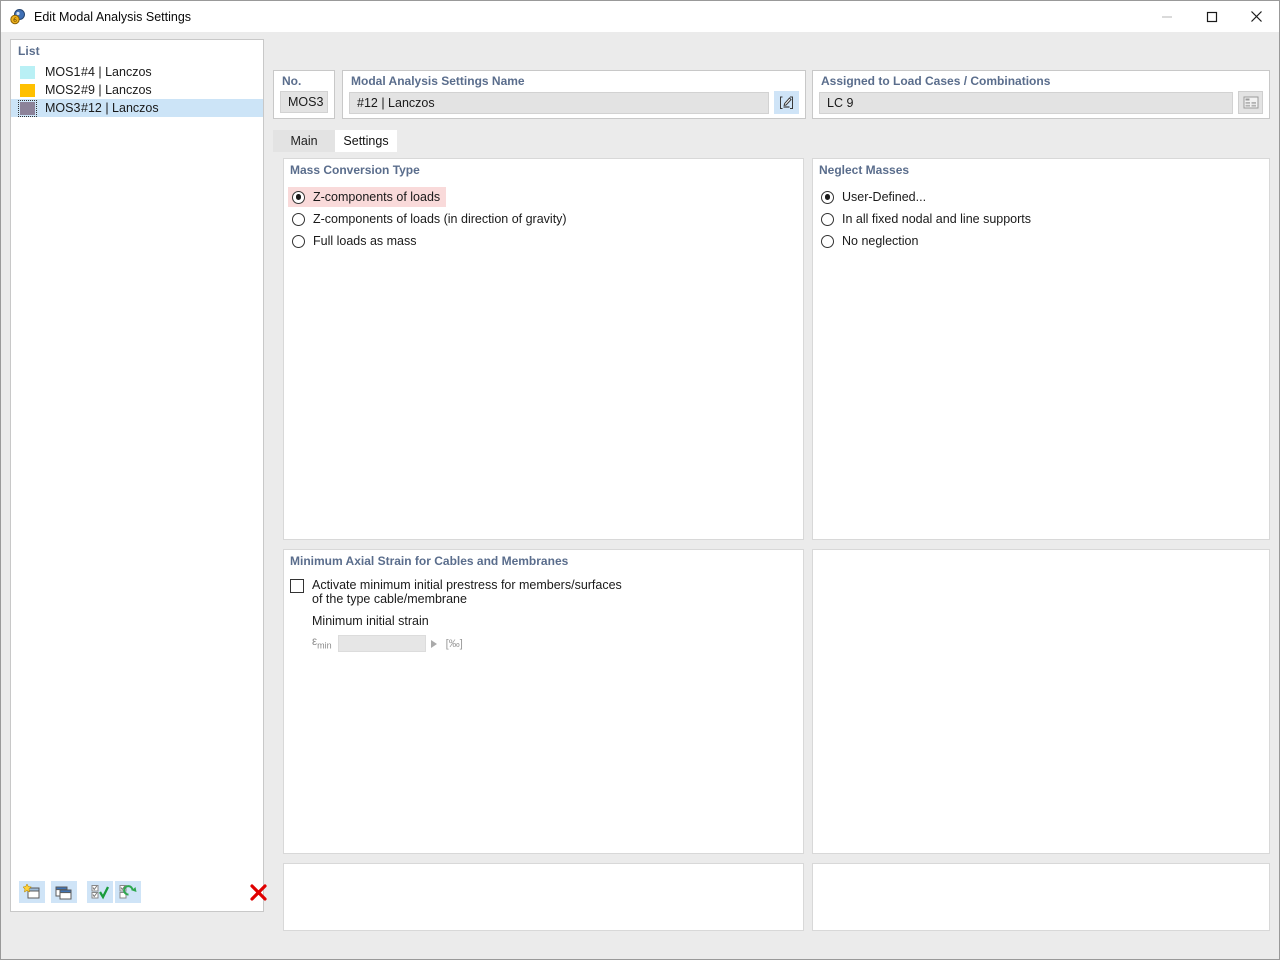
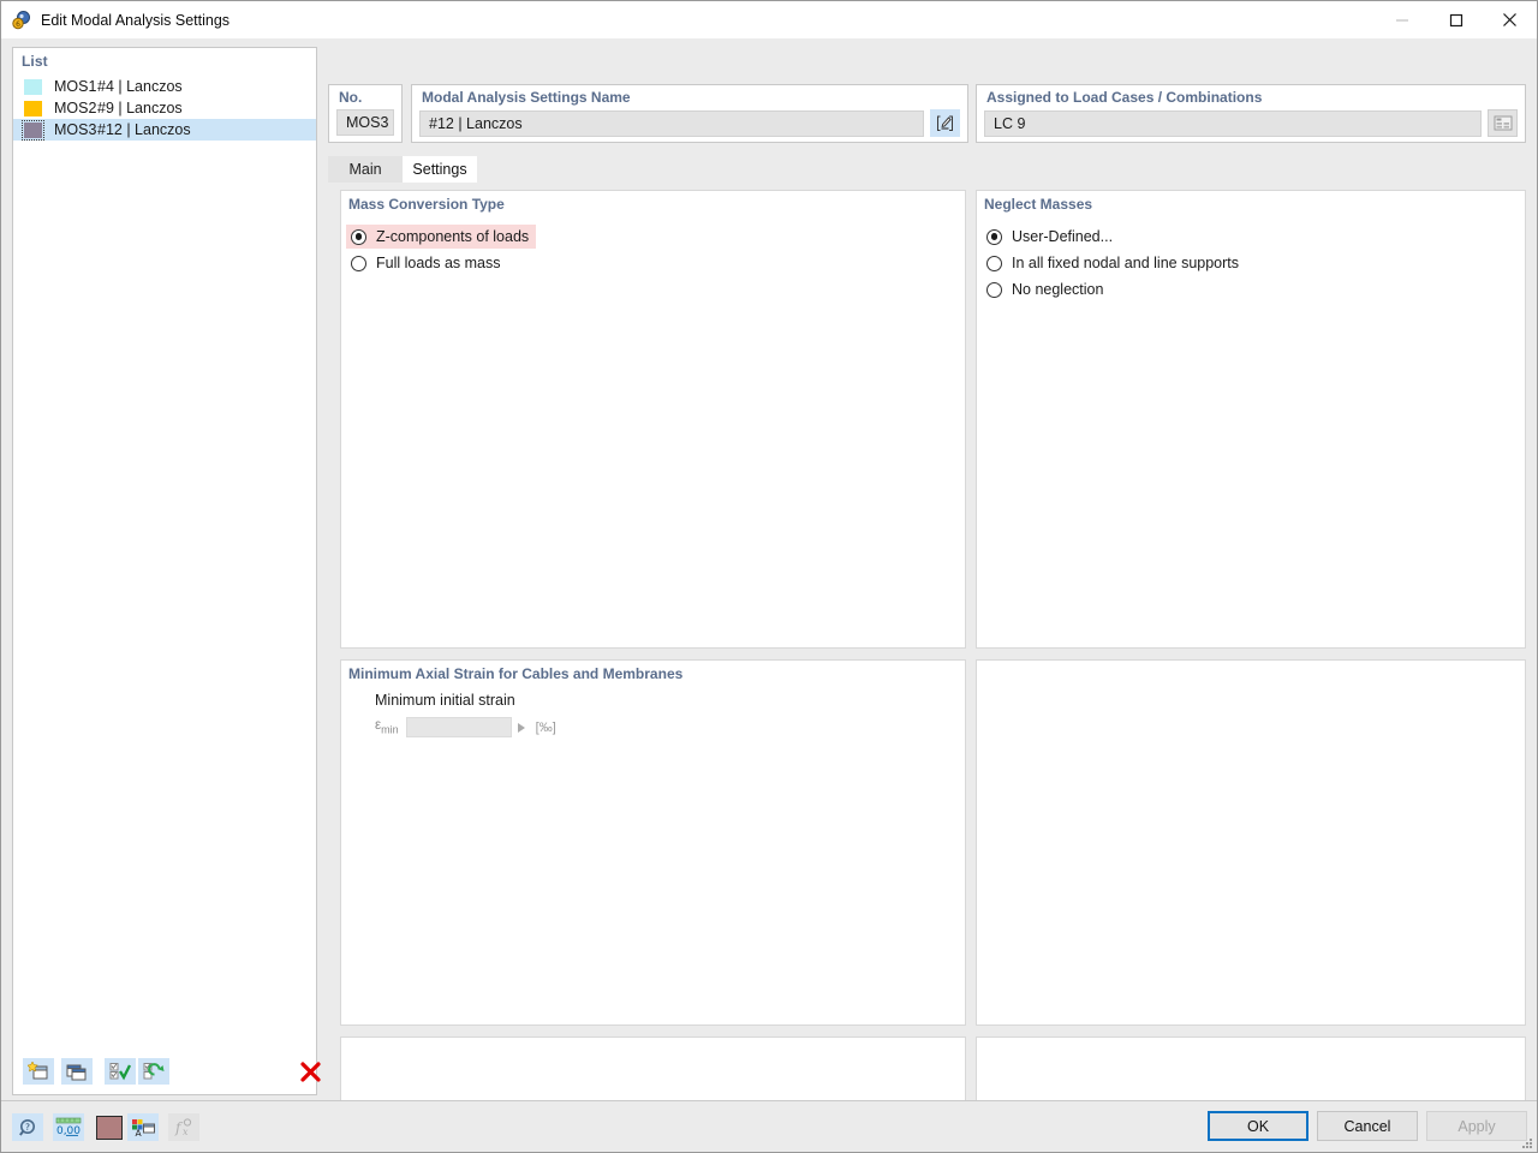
  Edit Modal Analysis Settings
  List
  MOS1
  #4 | Lanczos
  MOS2
  #9 | Lanczos
  MOS3
  #12 | Lanczos
  No.
  MOS3
  Modal Analysis Settings Name
  #12 | Lanczos
  Assigned to Load Cases / Combinations
  LC 9
  Main
  Settings
  Mass Conversion Type
  Z-components of loads
- Z-components of loads (in direction of gravity)
  Full loads as mass
  Neglect Masses
  User-Defined...
  In all fixed nodal and line supports
  No neglection
  Minimum Axial Strain for Cables and Membranes
- Activate minimum initial prestress for members/surfaces
- of the type cable/membrane
  Minimum initial strain
  εmin
  [‰]
+ ?
+ 0,00
+ A
+ f
+ x
+ OK
+ Cancel
+ Apply
